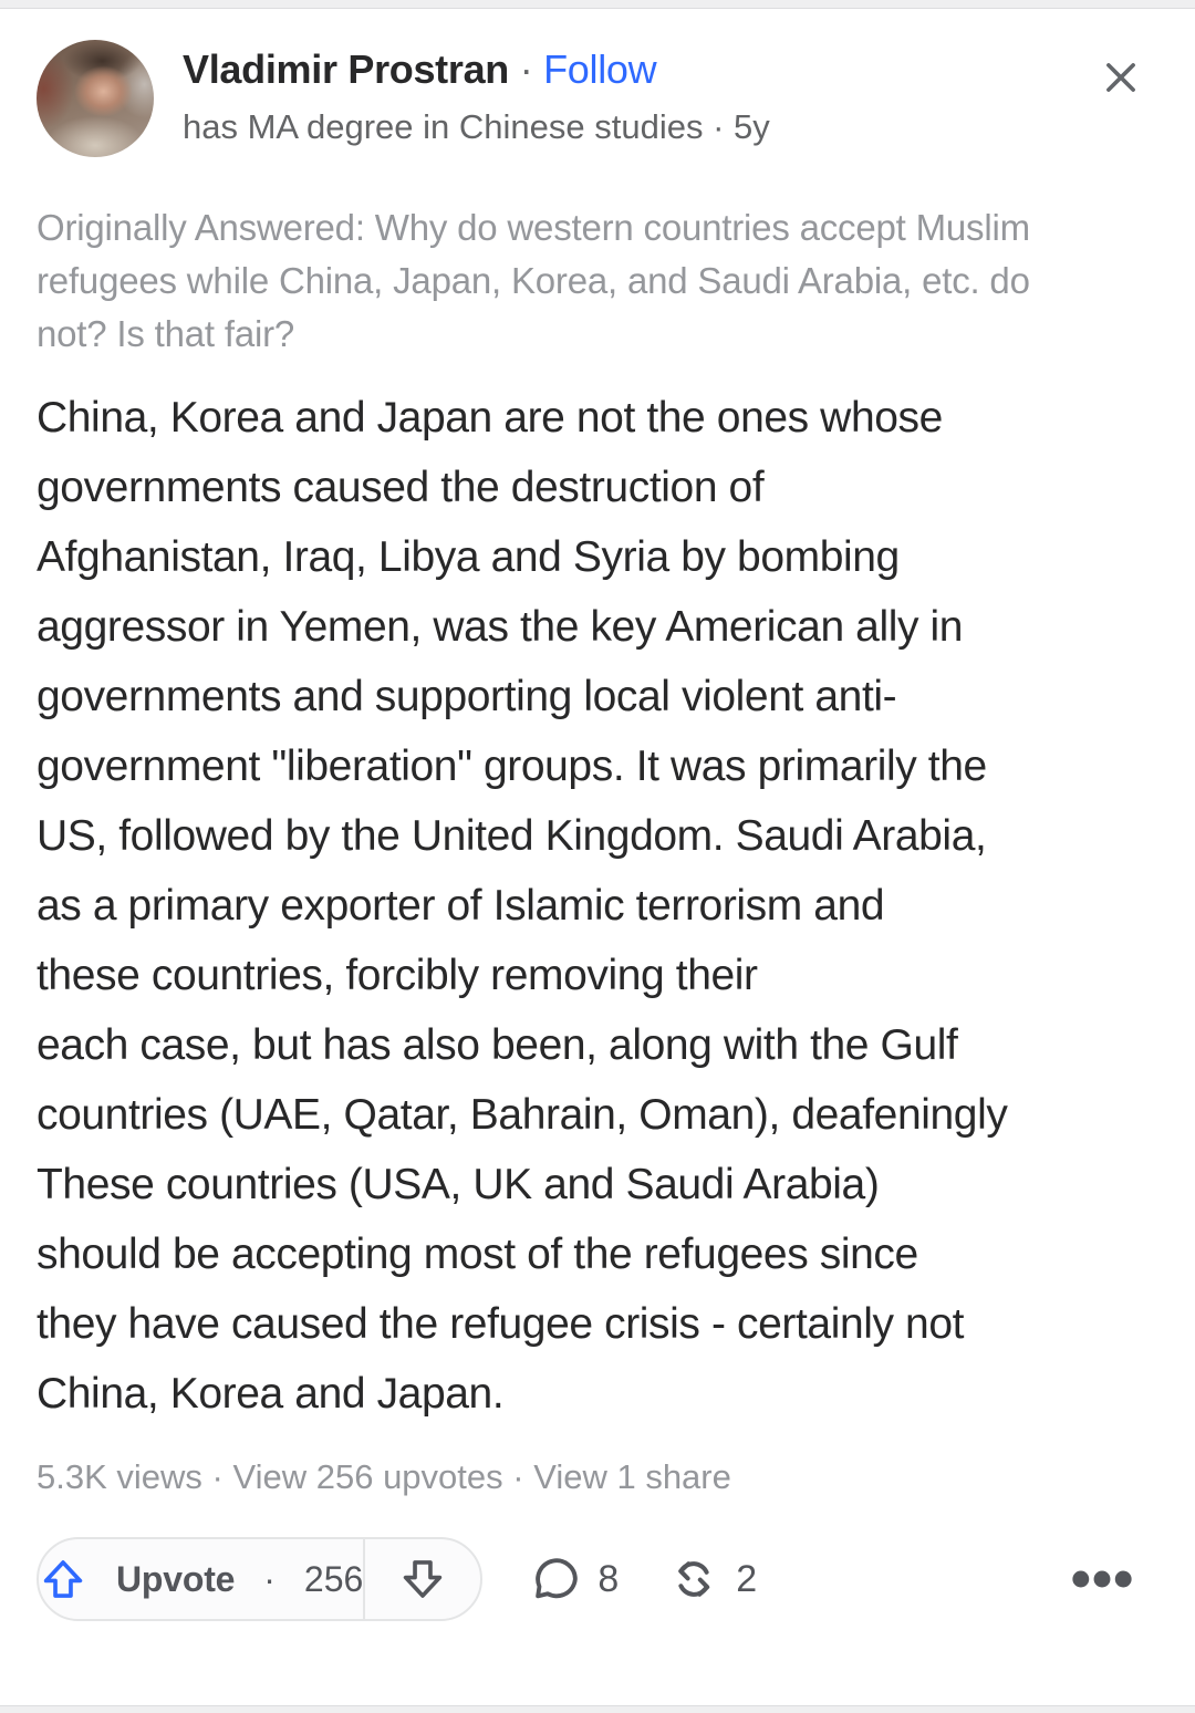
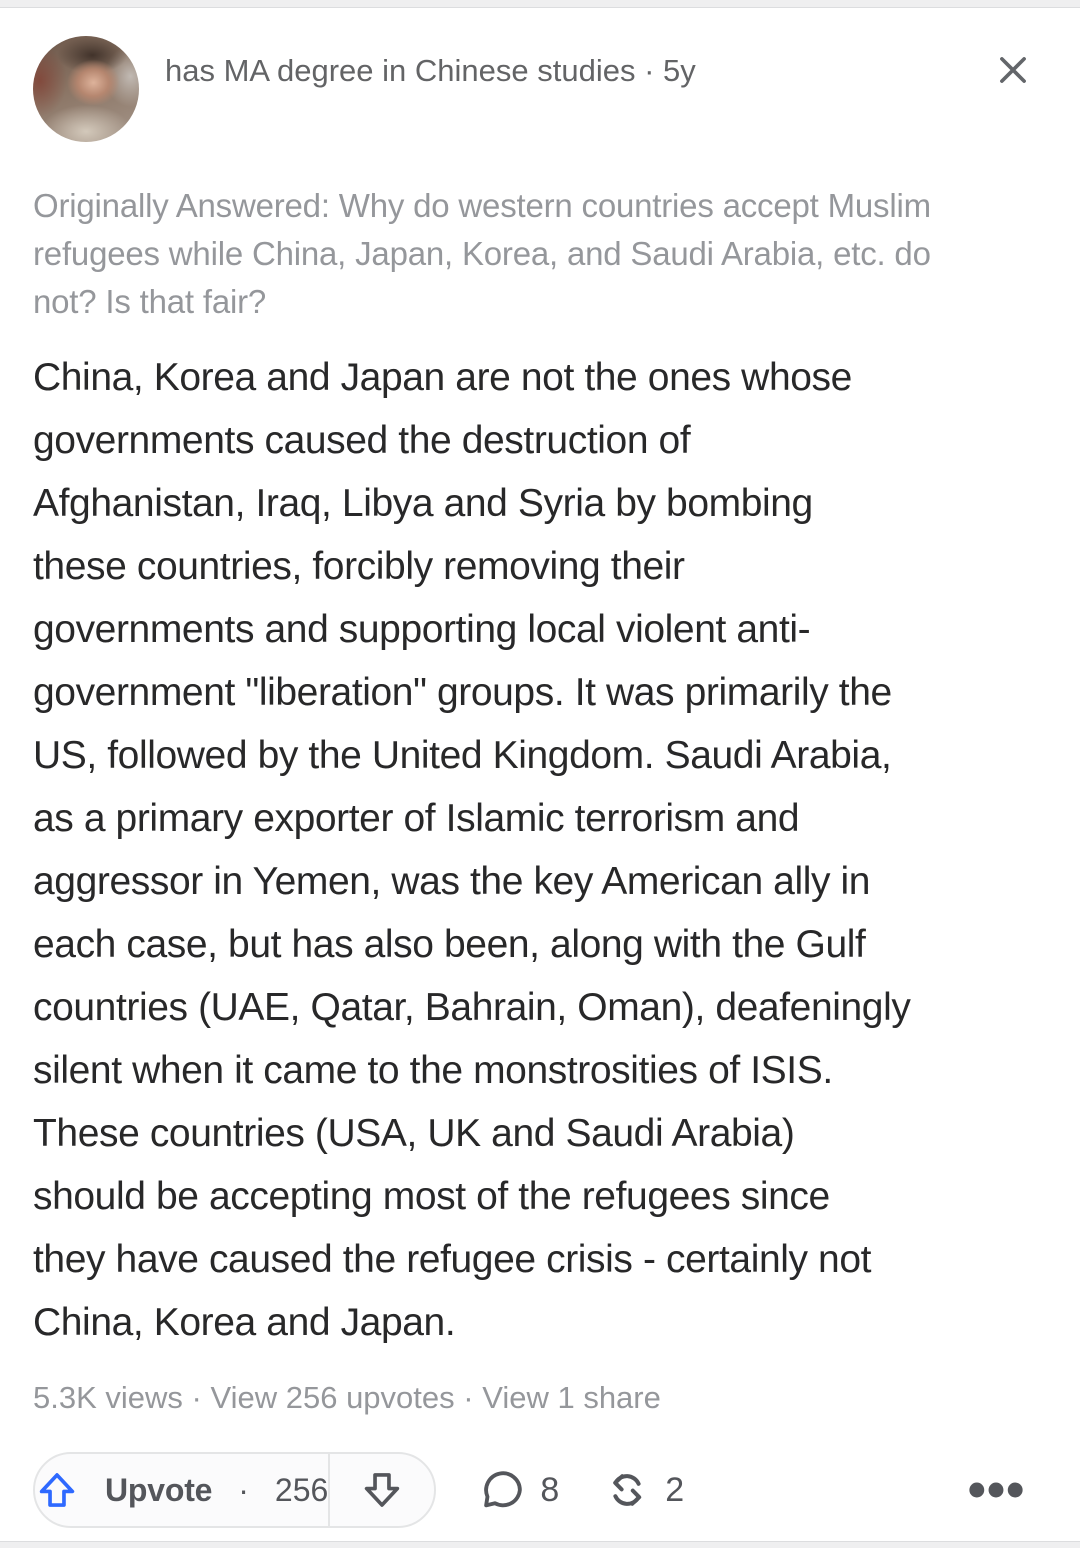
- Vladimir Prostran · Follow
  has MA degree in Chinese studies · 5y
  Originally Answered: Why do western countries accept Muslim
  refugees while China, Japan, Korea, and Saudi Arabia, etc. do
  not? Is that fair?
  China, Korea and Japan are not the ones whose
  governments caused the destruction of
  Afghanistan, Iraq, Libya and Syria by bombing
- aggressor in Yemen, was the key American ally in
+ these countries, forcibly removing their
  governments and supporting local violent anti-
  government "liberation" groups. It was primarily the
  US, followed by the United Kingdom. Saudi Arabia,
  as a primary exporter of Islamic terrorism and
- these countries, forcibly removing their
+ aggressor in Yemen, was the key American ally in
  each case, but has also been, along with the Gulf
  countries (UAE, Qatar, Bahrain, Oman), deafeningly
+ silent when it came to the monstrosities of ISIS.
  These countries (USA, UK and Saudi Arabia)
  should be accepting most of the refugees since
  they have caused the refugee crisis - certainly not
  China, Korea and Japan.
  5.3K views · View 256 upvotes · View 1 share
  Upvote
  ·
  256
  8
  2
